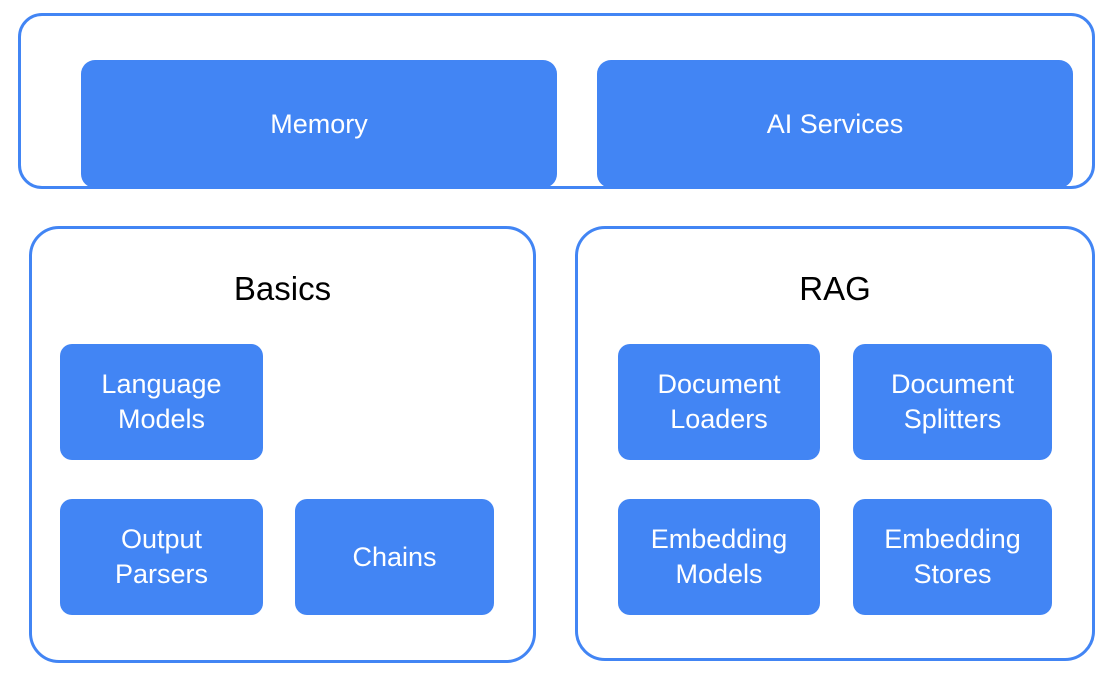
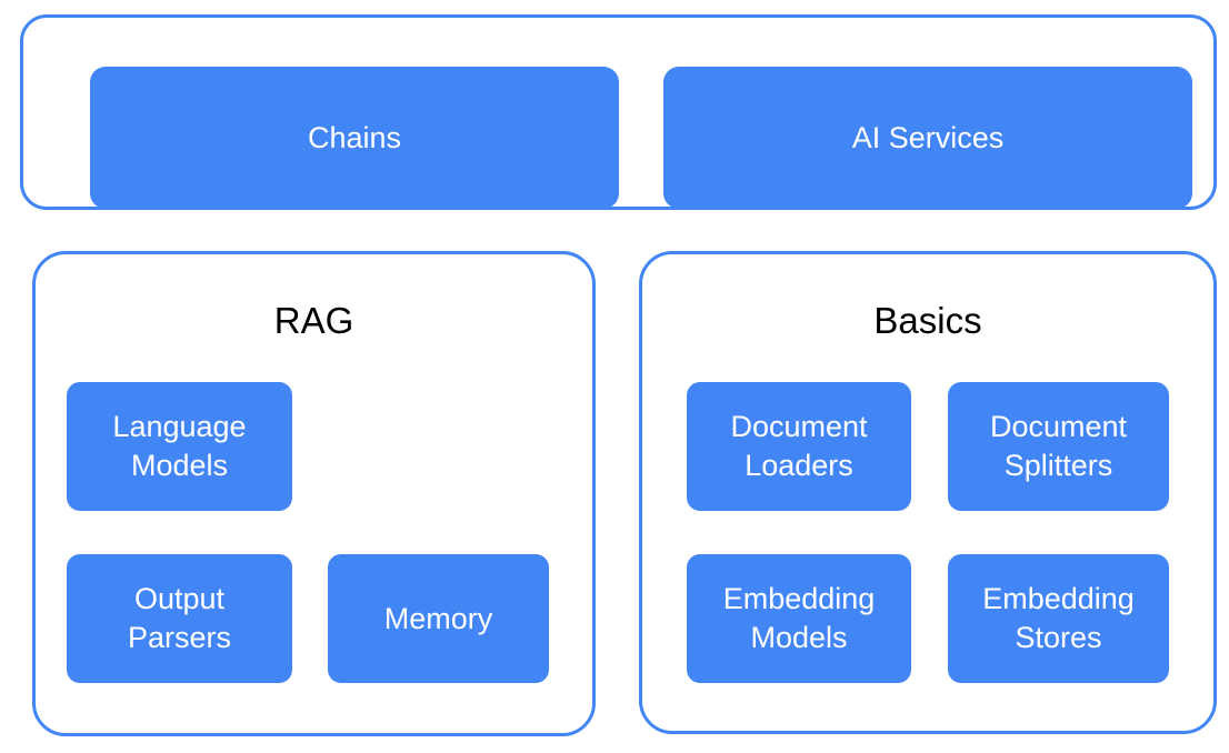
- Memory
+ Chains
  AI Services
- Basics
+ RAG
  Language
  Models
  Output
  Parsers
- Chains
+ Memory
- RAG
+ Basics
  Document
  Loaders
  Document
  Splitters
  Embedding
  Models
  Embedding
  Stores
